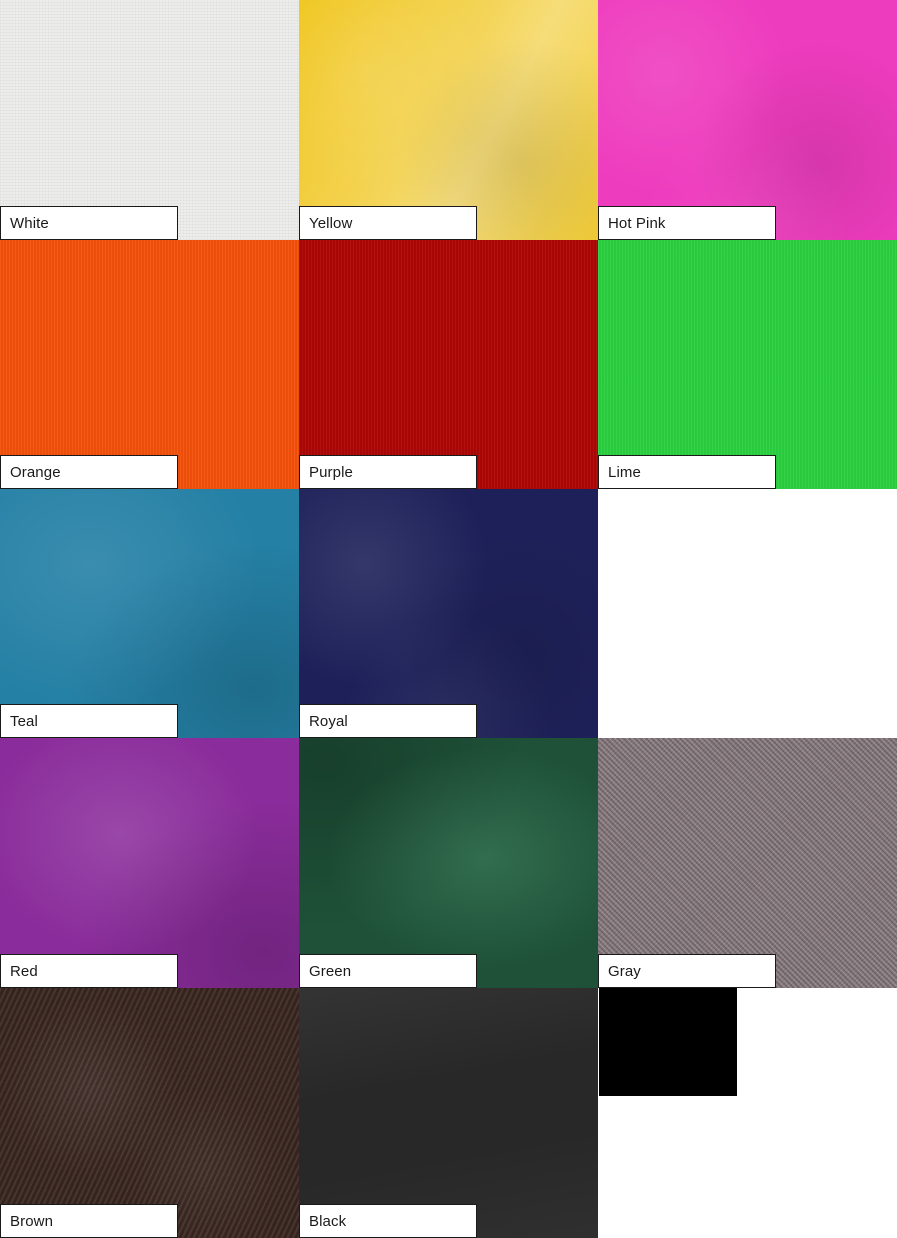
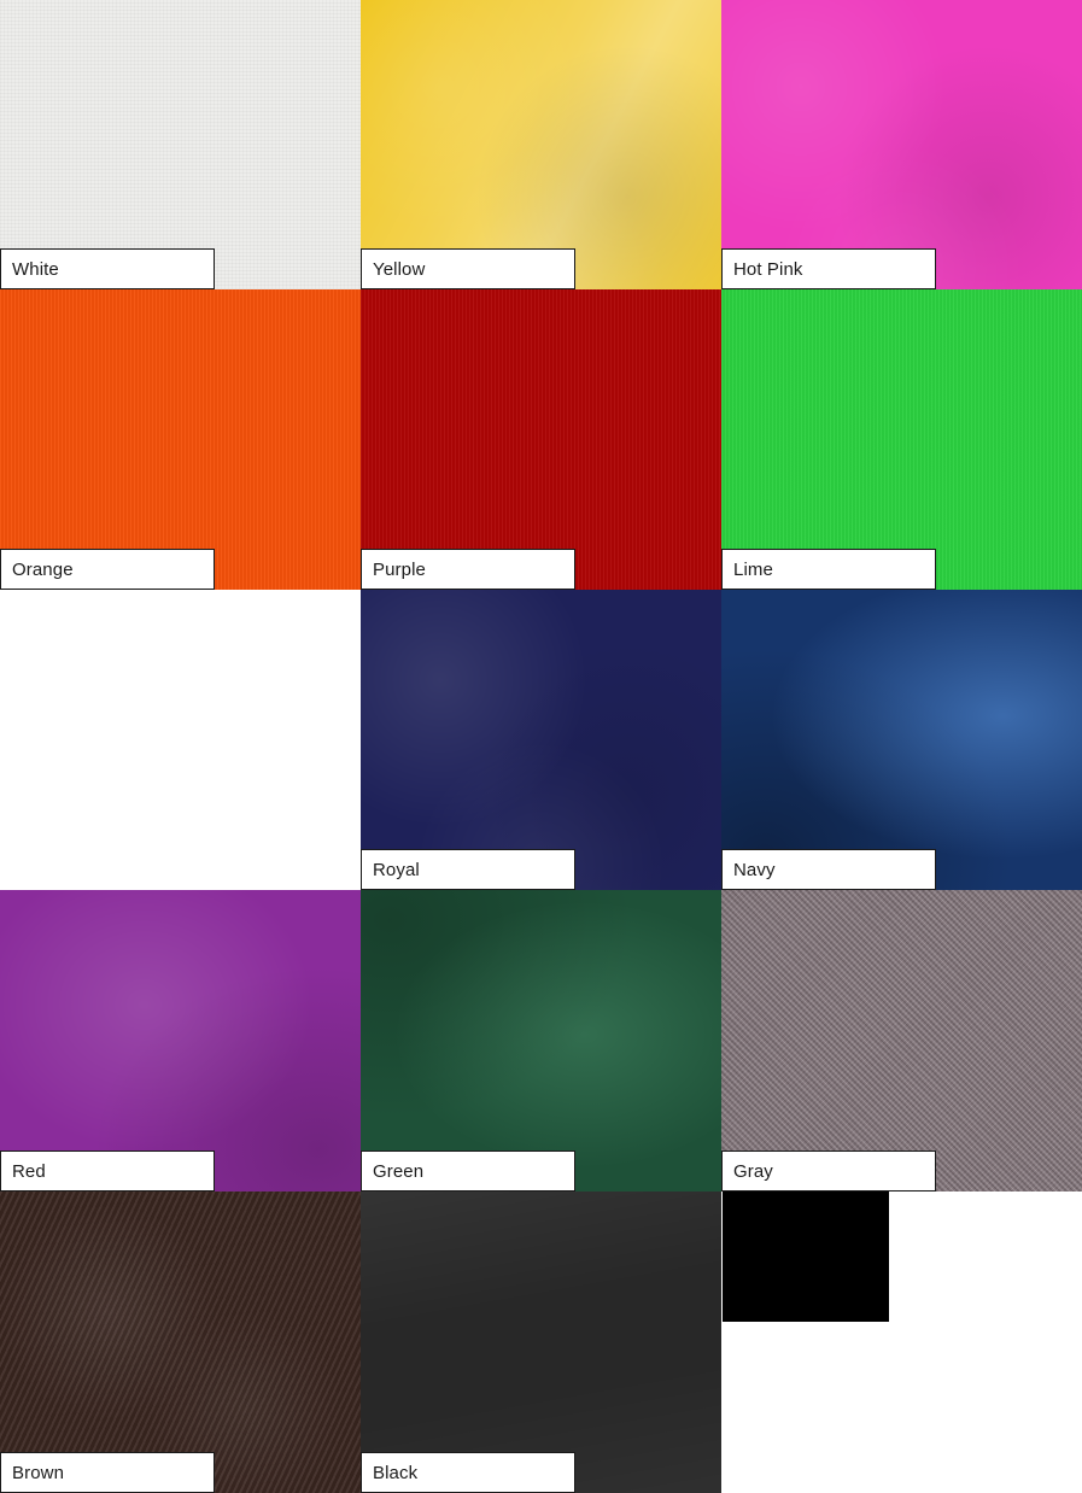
  White
  Yellow
  Hot Pink
  Orange
  Purple
  Lime
- Teal
  Royal
+ Navy
  Red
  Green
  Gray
  Brown
  Black
